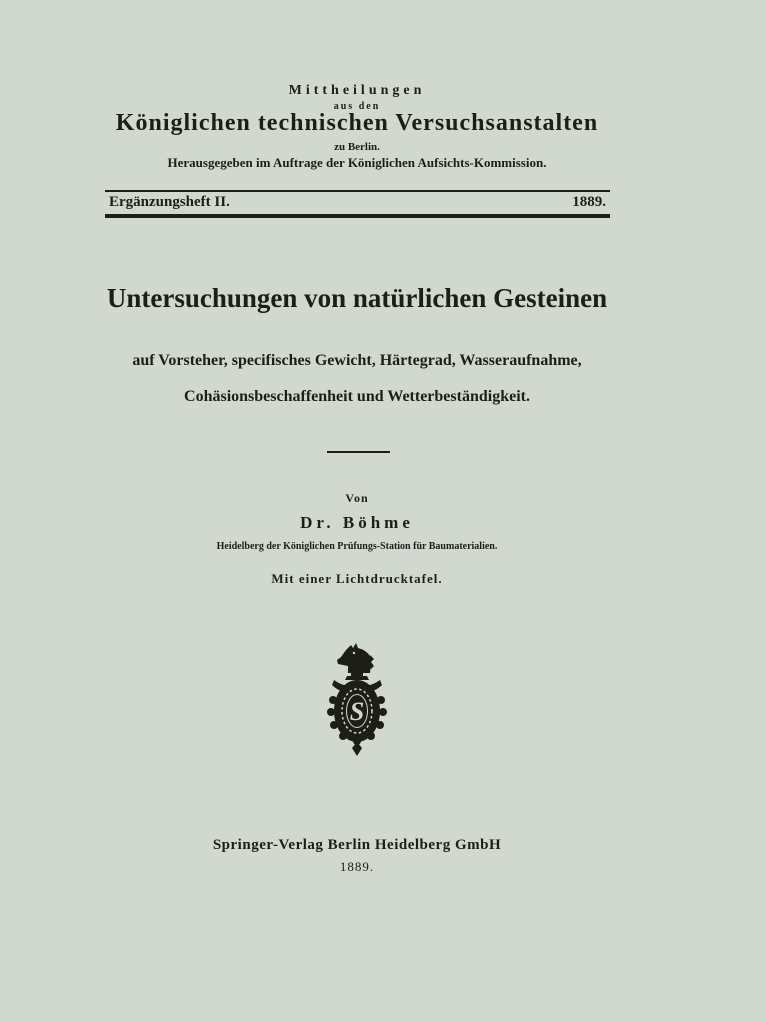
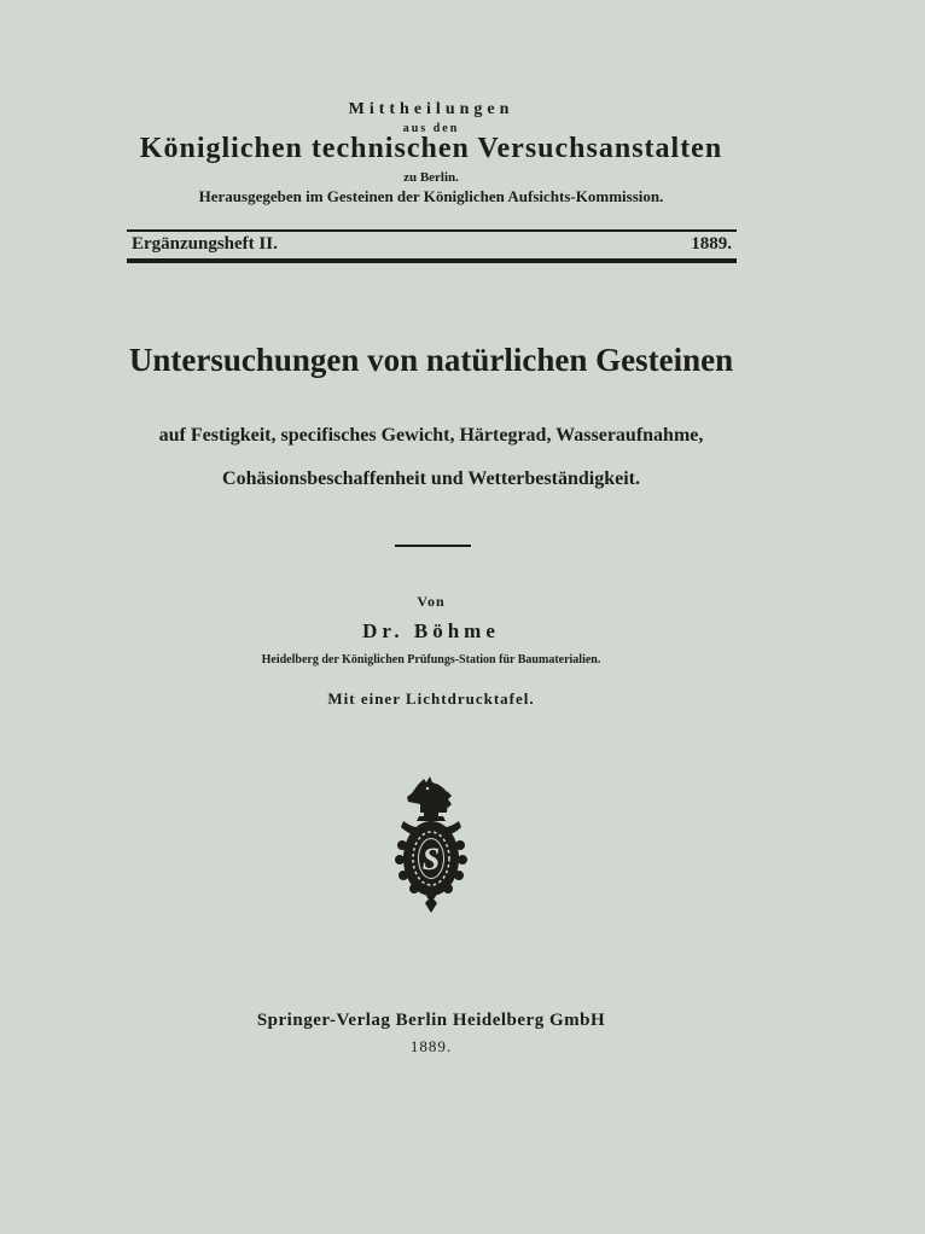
  Mittheilungen
  aus den
  Königlichen technischen Versuchsanstalten
  zu Berlin.
- Herausgegeben im Auftrage der Königlichen Aufsichts-Kommission.
+ Herausgegeben im Gesteinen der Königlichen Aufsichts-Kommission.
  Ergänzungsheft II.
  1889.
  Untersuchungen von natürlichen Gesteinen
- auf Vorsteher, specifisches Gewicht, Härtegrad, Wasseraufnahme,
+ auf Festigkeit, specifisches Gewicht, Härtegrad, Wasseraufnahme,
  Cohäsionsbeschaffenheit und Wetterbeständigkeit.
  Von
  Dr. Böhme
  Heidelberg der Königlichen Prüfungs-Station für Baumaterialien.
  Mit einer Lichtdrucktafel.
  S
  Springer-Verlag Berlin Heidelberg GmbH
  1889.
